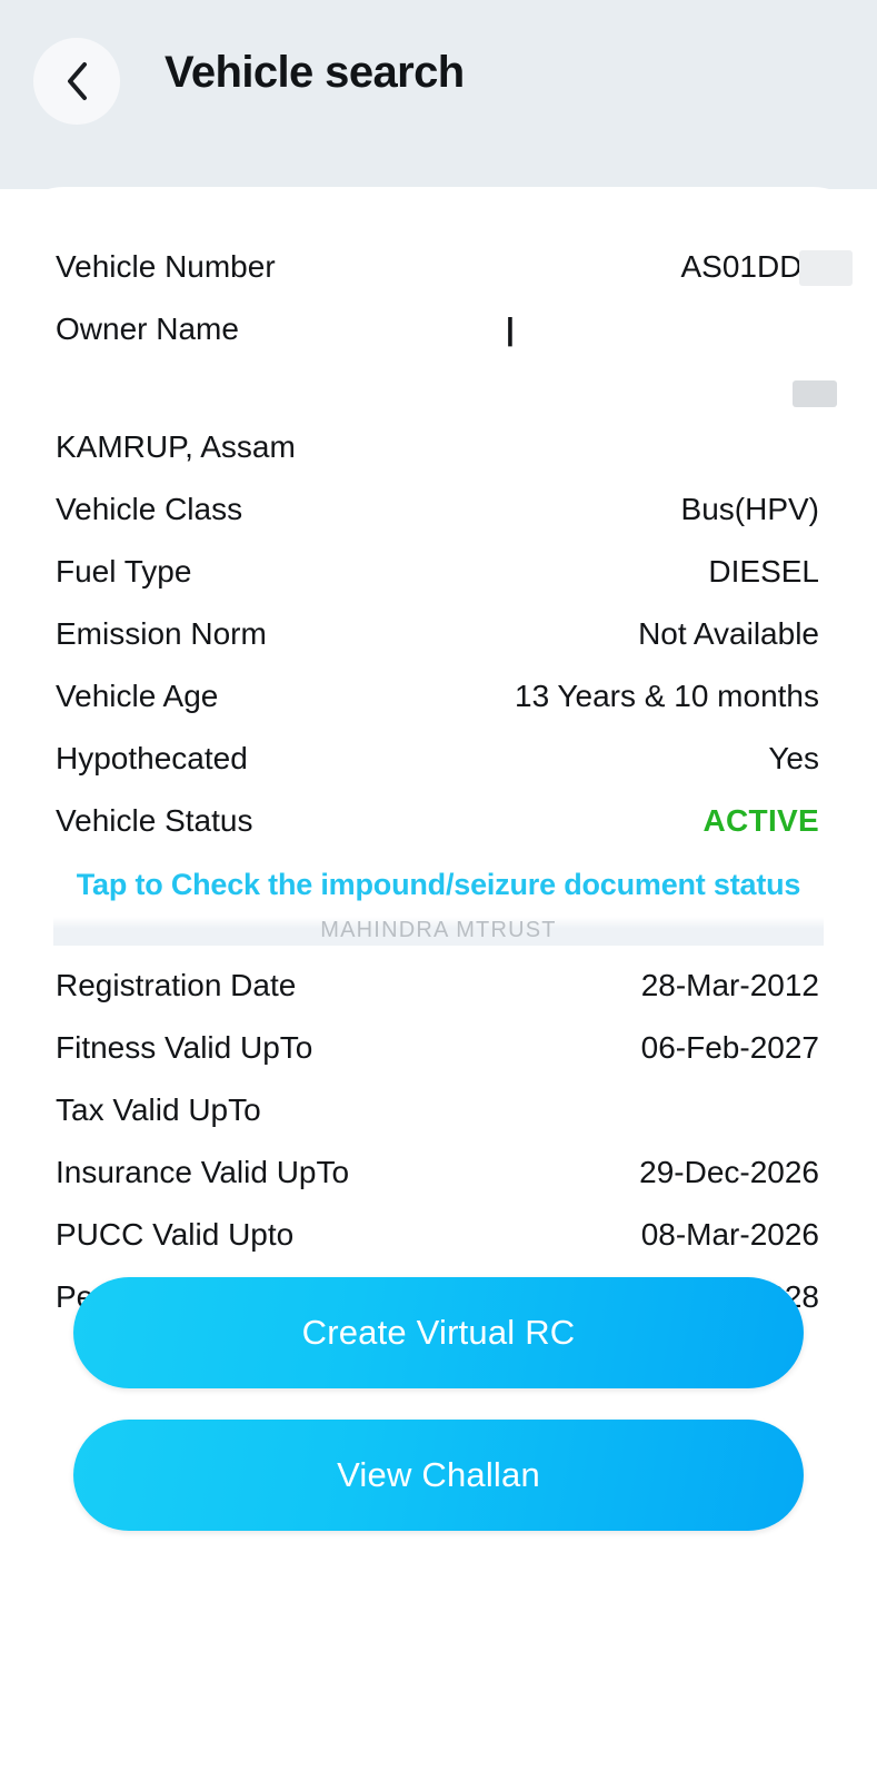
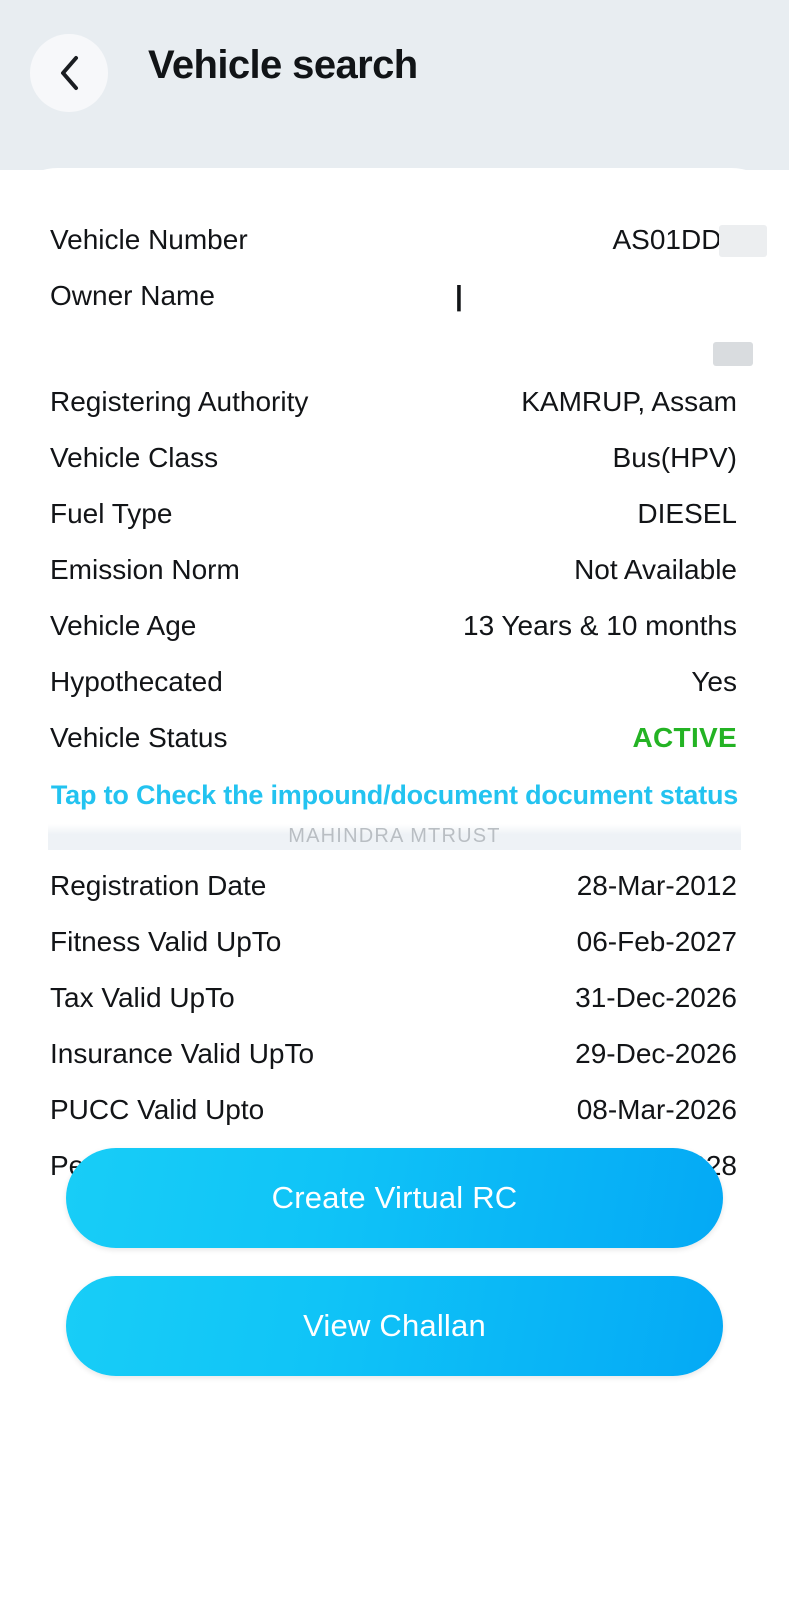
  Vehicle search
  Vehicle Number
  AS01DD
  Owner Name
  |
+ Registering Authority
  KAMRUP, Assam
  Vehicle Class
  Bus(HPV)
  Fuel Type
  DIESEL
  Emission Norm
  Not Available
  Vehicle Age
  13 Years & 10 months
  Hypothecated
  Yes
  Vehicle Status
  ACTIVE
- Tap to Check the impound/seizure document status
+ Tap to Check the impound/document document status
  MAHINDRA MTRUST
  Registration Date
  28-Mar-2012
  Fitness Valid UpTo
  06-Feb-2027
  Tax Valid UpTo
+ 31-Dec-2026
  Insurance Valid UpTo
  29-Dec-2026
  PUCC Valid Upto
  08-Mar-2026
  Create Virtual RC
  View Challan
